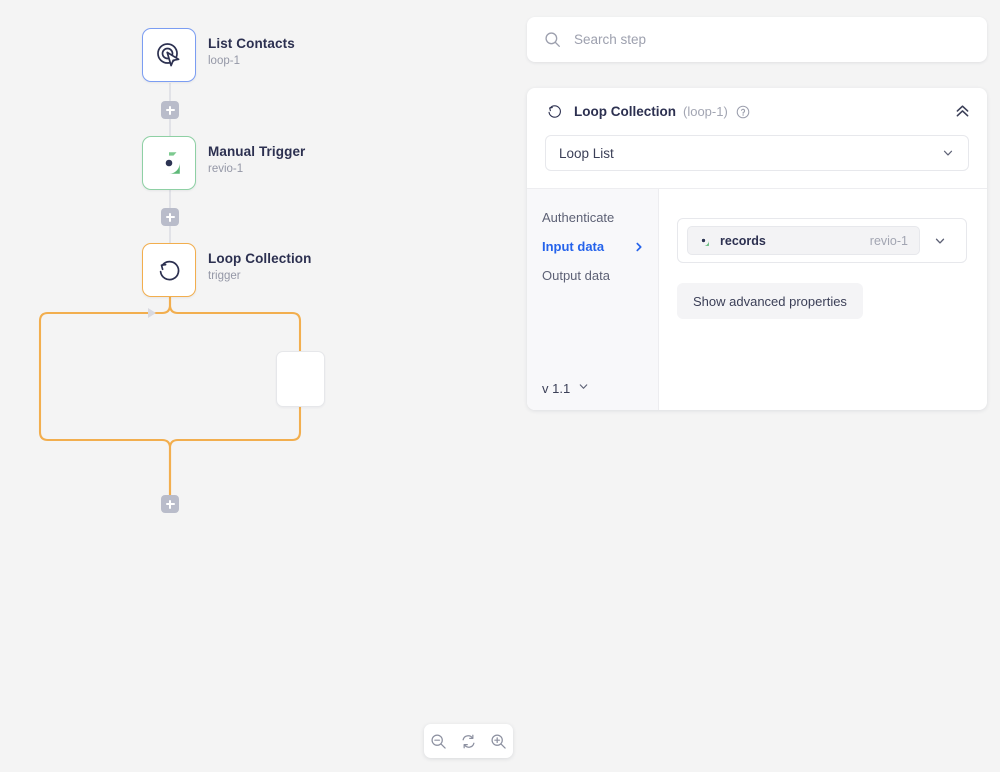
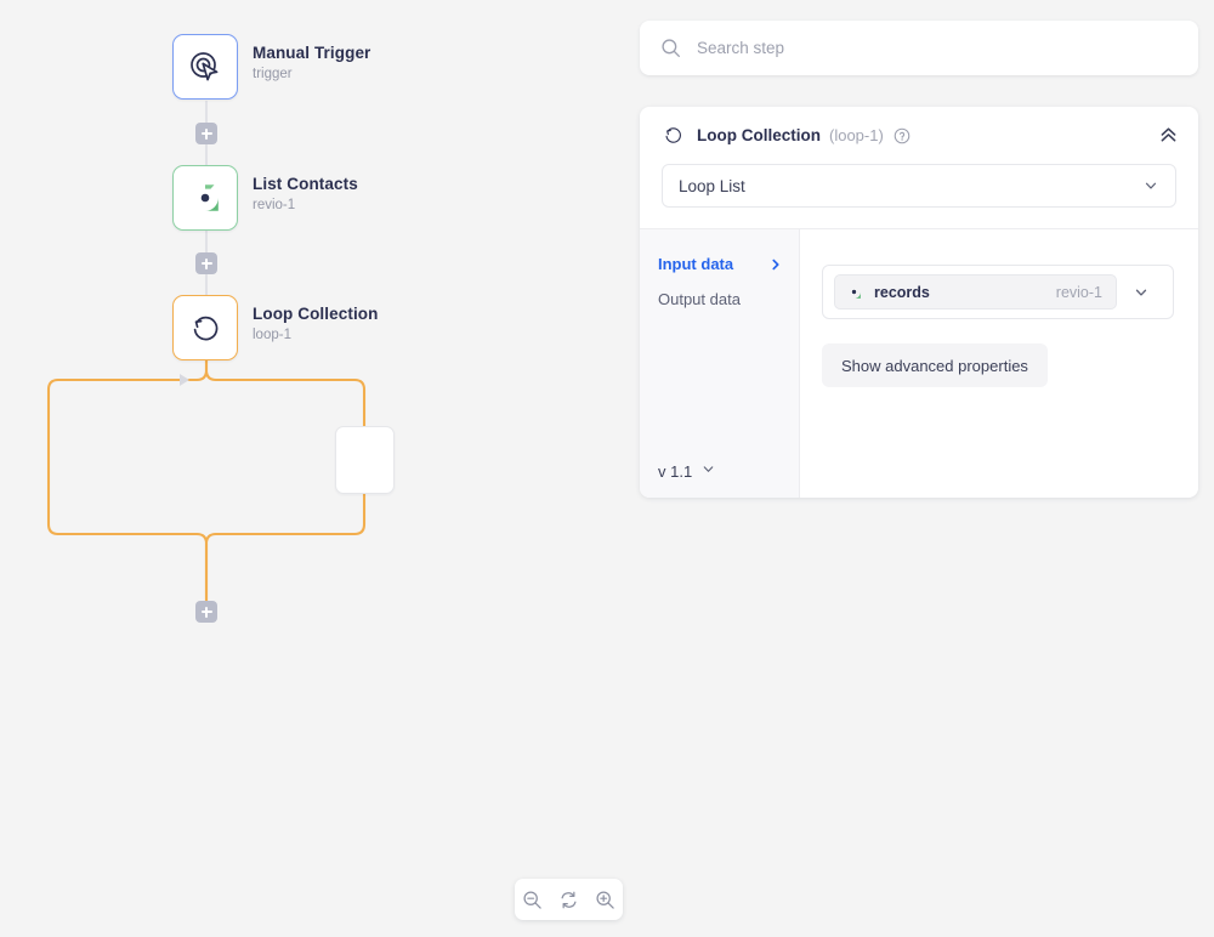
- List Contacts
+ Manual Trigger
- loop-1
+ trigger
- Manual Trigger
+ List Contacts
  revio-1
  Loop Collection
- trigger
+ loop-1
  Search step
  Loop Collection
  (loop-1)
  Loop List
- Authenticate
  Input data
  Output data
  v 1.1
  records
  revio-1
  Show advanced properties
